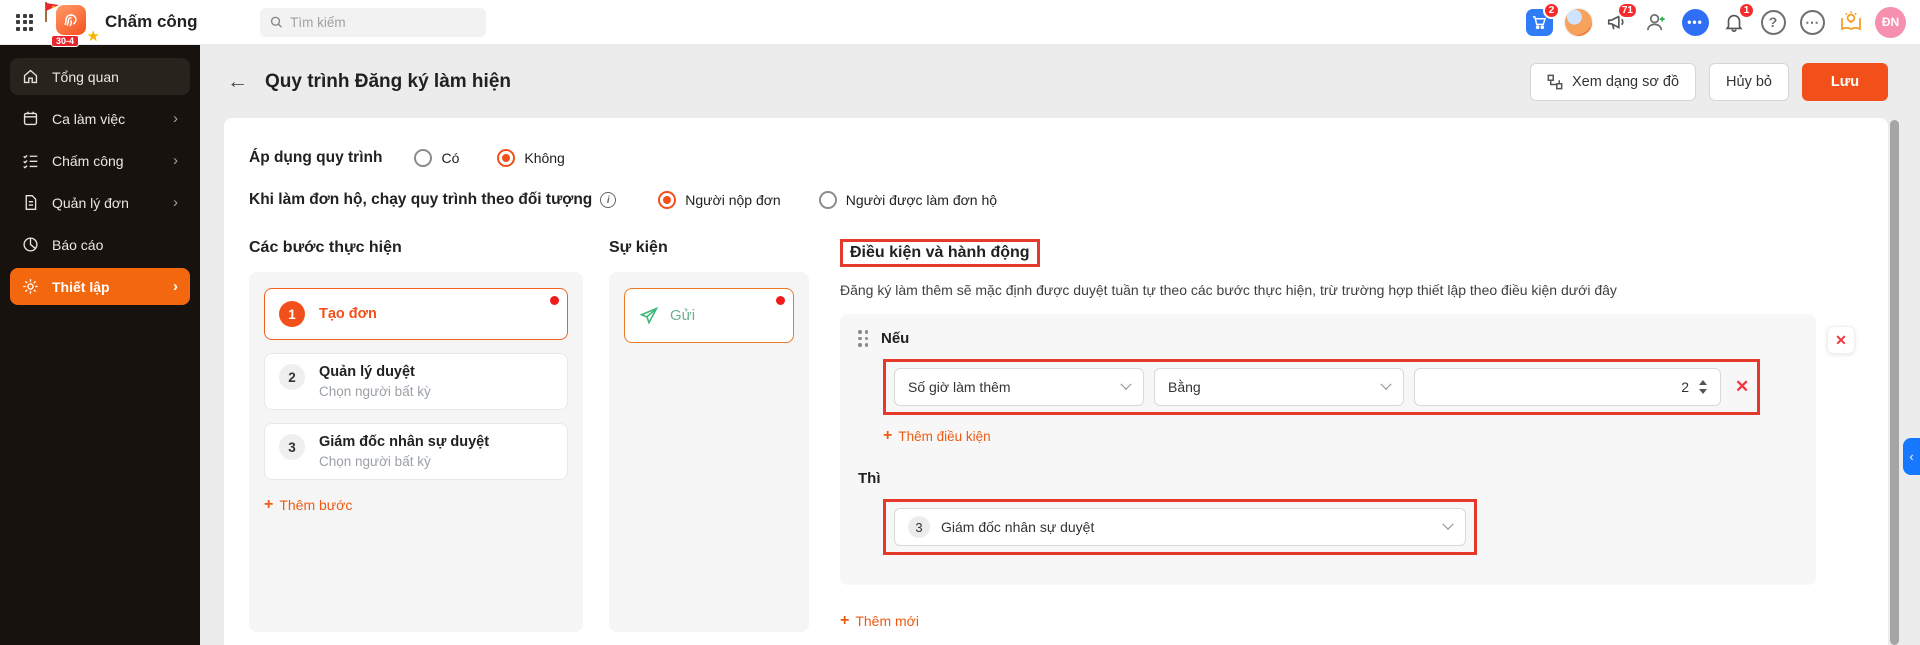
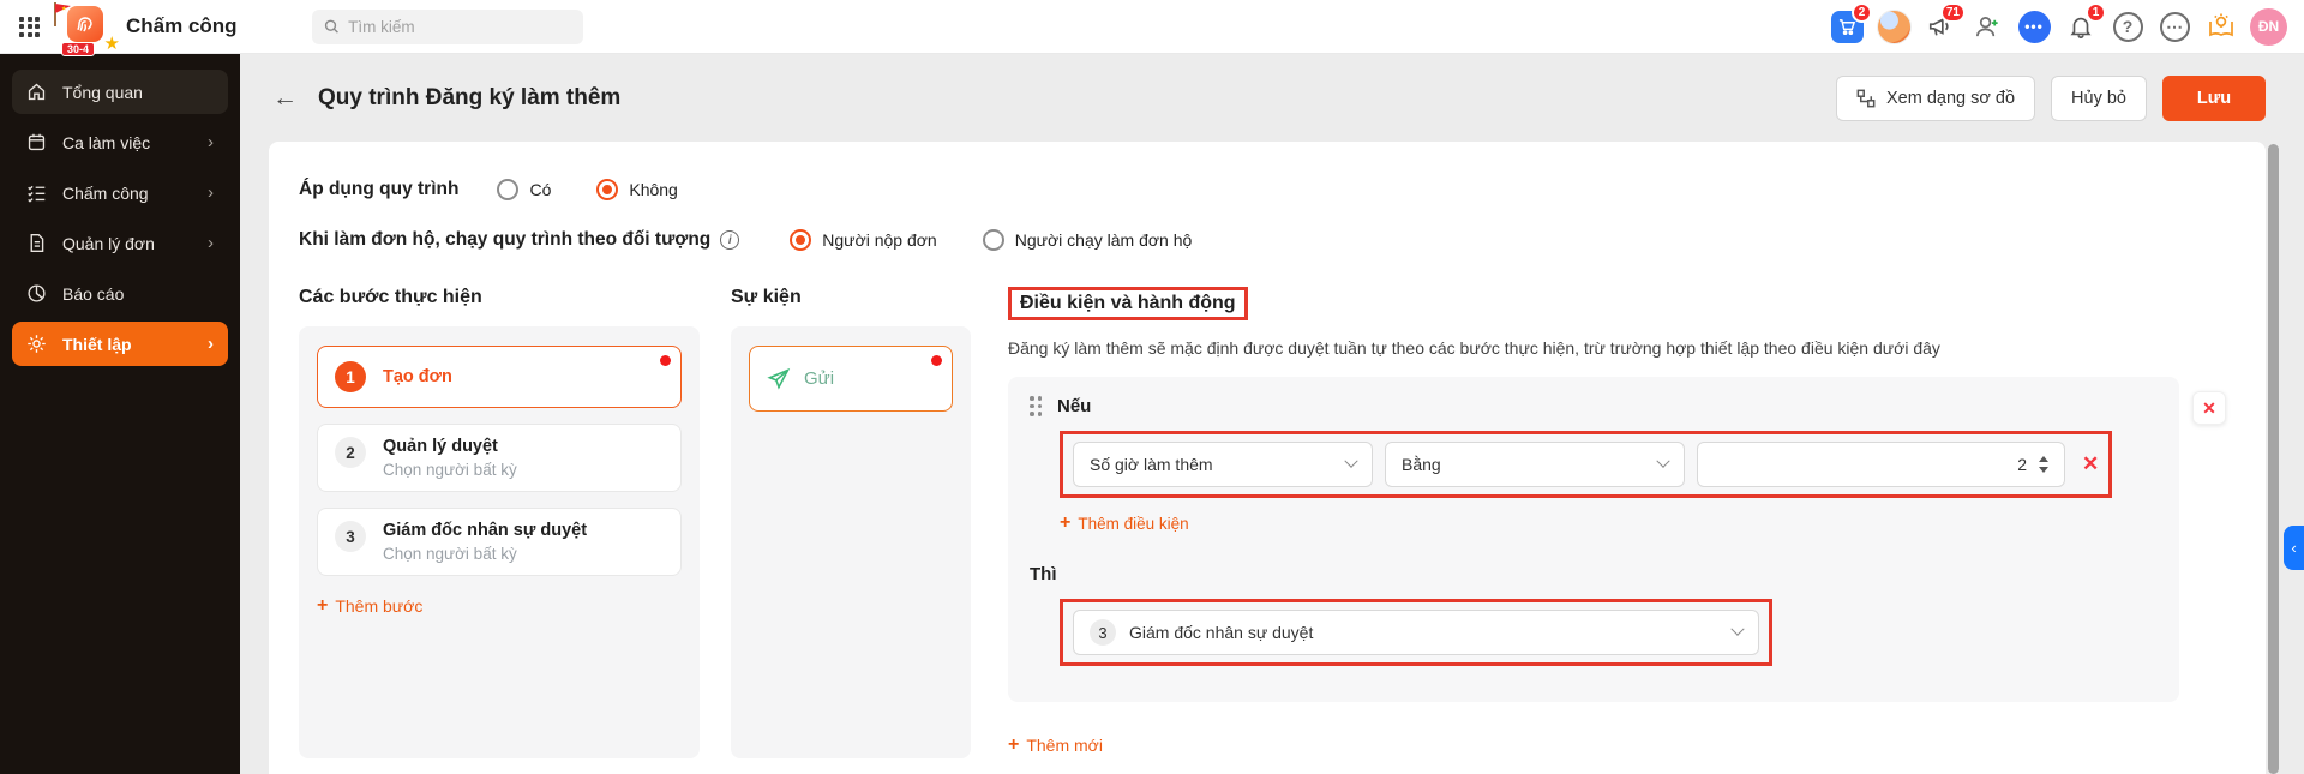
  ★
  30-4
  Chấm công
  Tìm kiếm
  2
  71
  •••
  1
  ?
  ⋯
  ĐN
  Tổng quan
  Ca làm việc
  ›
  Chấm công
  ›
  Quản lý đơn
  ›
  Báo cáo
  Thiết lập
  ›
  ←
- Quy trình Đăng ký làm hiện
+ Quy trình Đăng ký làm thêm
  Xem dạng sơ đồ
  Hủy bỏ
  Lưu
  Áp dụng quy trình
  Có
  Không
  Khi làm đơn hộ, chạy quy trình theo đối tượng
  i
  Người nộp đơn
- Người được làm đơn hộ
+ Người chạy làm đơn hộ
  Các bước thực hiện
  1
  Tạo đơn
  2
  Quản lý duyệt
  Chọn người bất kỳ
  3
  Giám đốc nhân sự duyệt
  Chọn người bất kỳ
  +
  Thêm bước
  Sự kiện
  Gửi
  Điều kiện và hành động
  Đăng ký làm thêm sẽ mặc định được duyệt tuần tự theo các bước thực hiện, trừ trường hợp thiết lập theo điều kiện dưới đây
  ✕
  Nếu
  Số giờ làm thêm
  Bằng
  2
  ✕
  +
  Thêm điều kiện
  Thì
  3
  Giám đốc nhân sự duyệt
  +
  Thêm mới
  ‹
